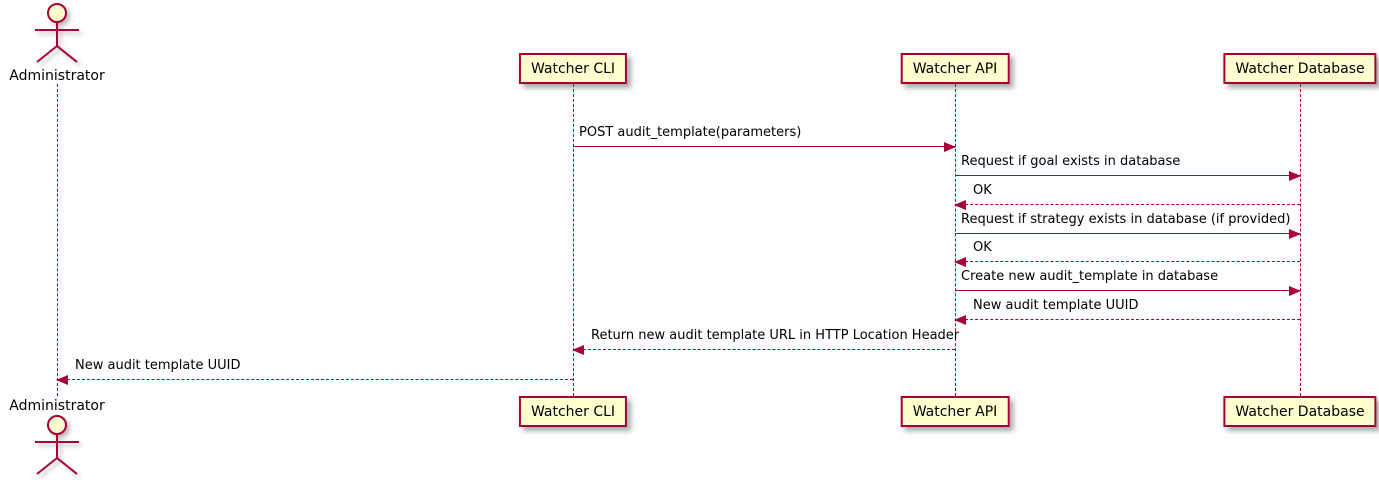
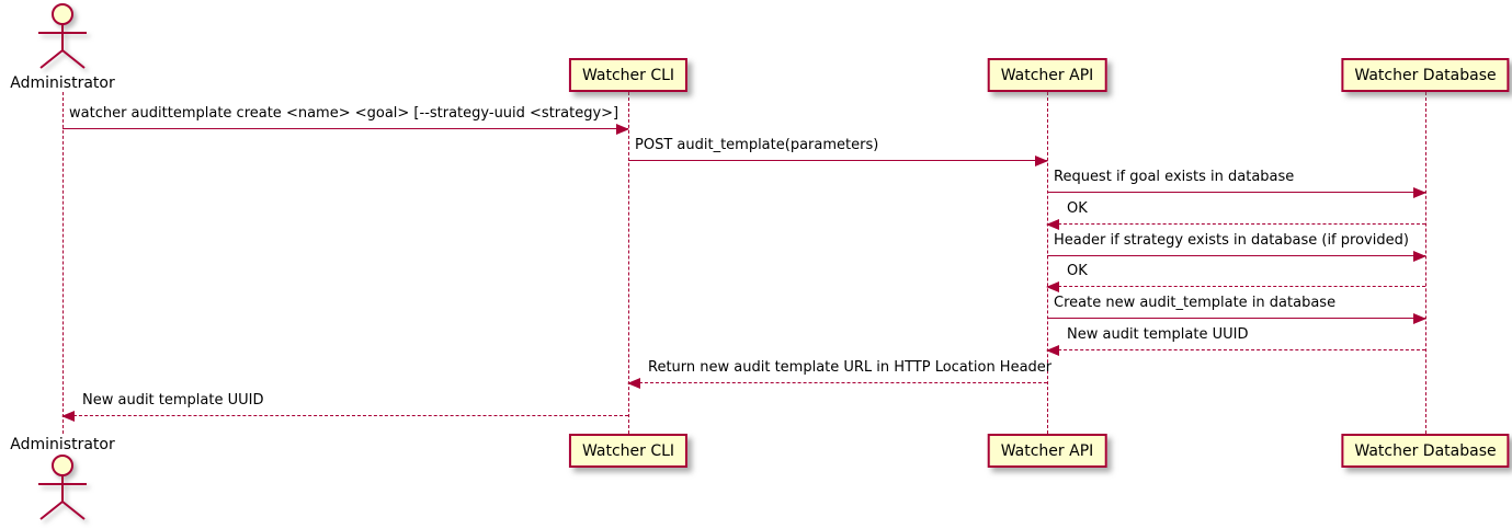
  Administrator
  Watcher CLI
  Watcher API
  Watcher Database
+ watcher audittemplate create <name> <goal> [--strategy-uuid <strategy>]
  POST audit_template(parameters)
  Request if goal exists in database
  OK
- Request if strategy exists in database (if provided)
+ Header if strategy exists in database (if provided)
  OK
  Create new audit_template in database
  New audit template UUID
  Return new audit template URL in HTTP Location Header
  New audit template UUID
  Watcher CLI
  Watcher API
  Watcher Database
  Administrator
